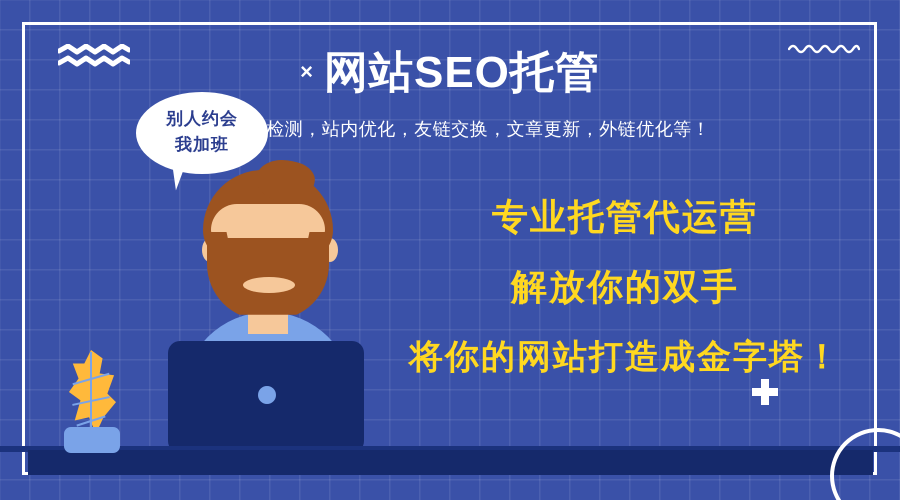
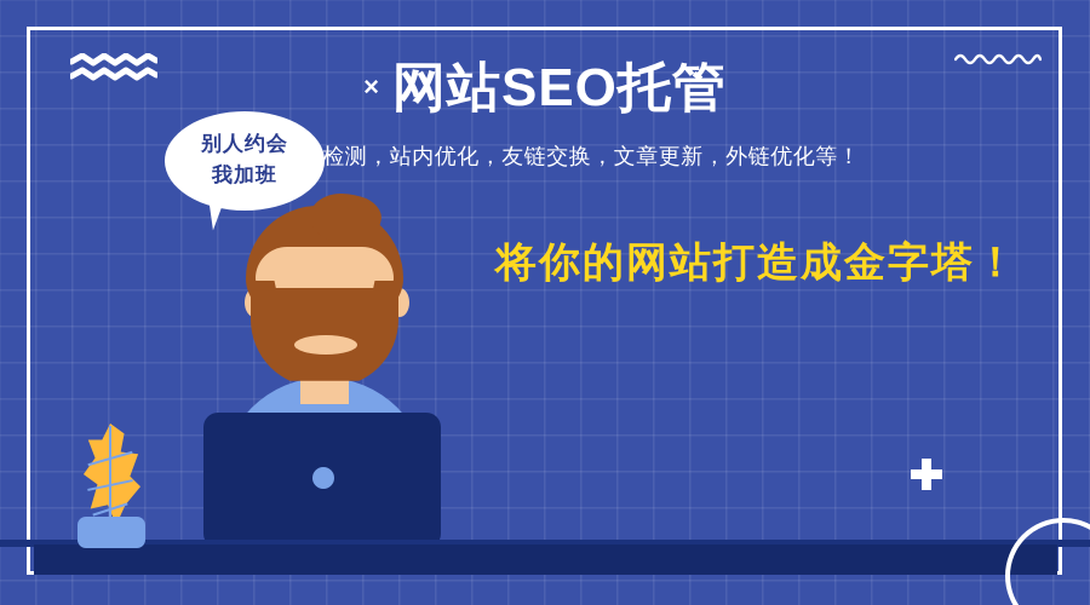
  × 网站SEO托管
  检测，站内优化，友链交换，文章更新，外链优化等！
- 专业托管代运营
- 解放你的双手
  将你的网站打造成金字塔！
  别人约会
  我加班
